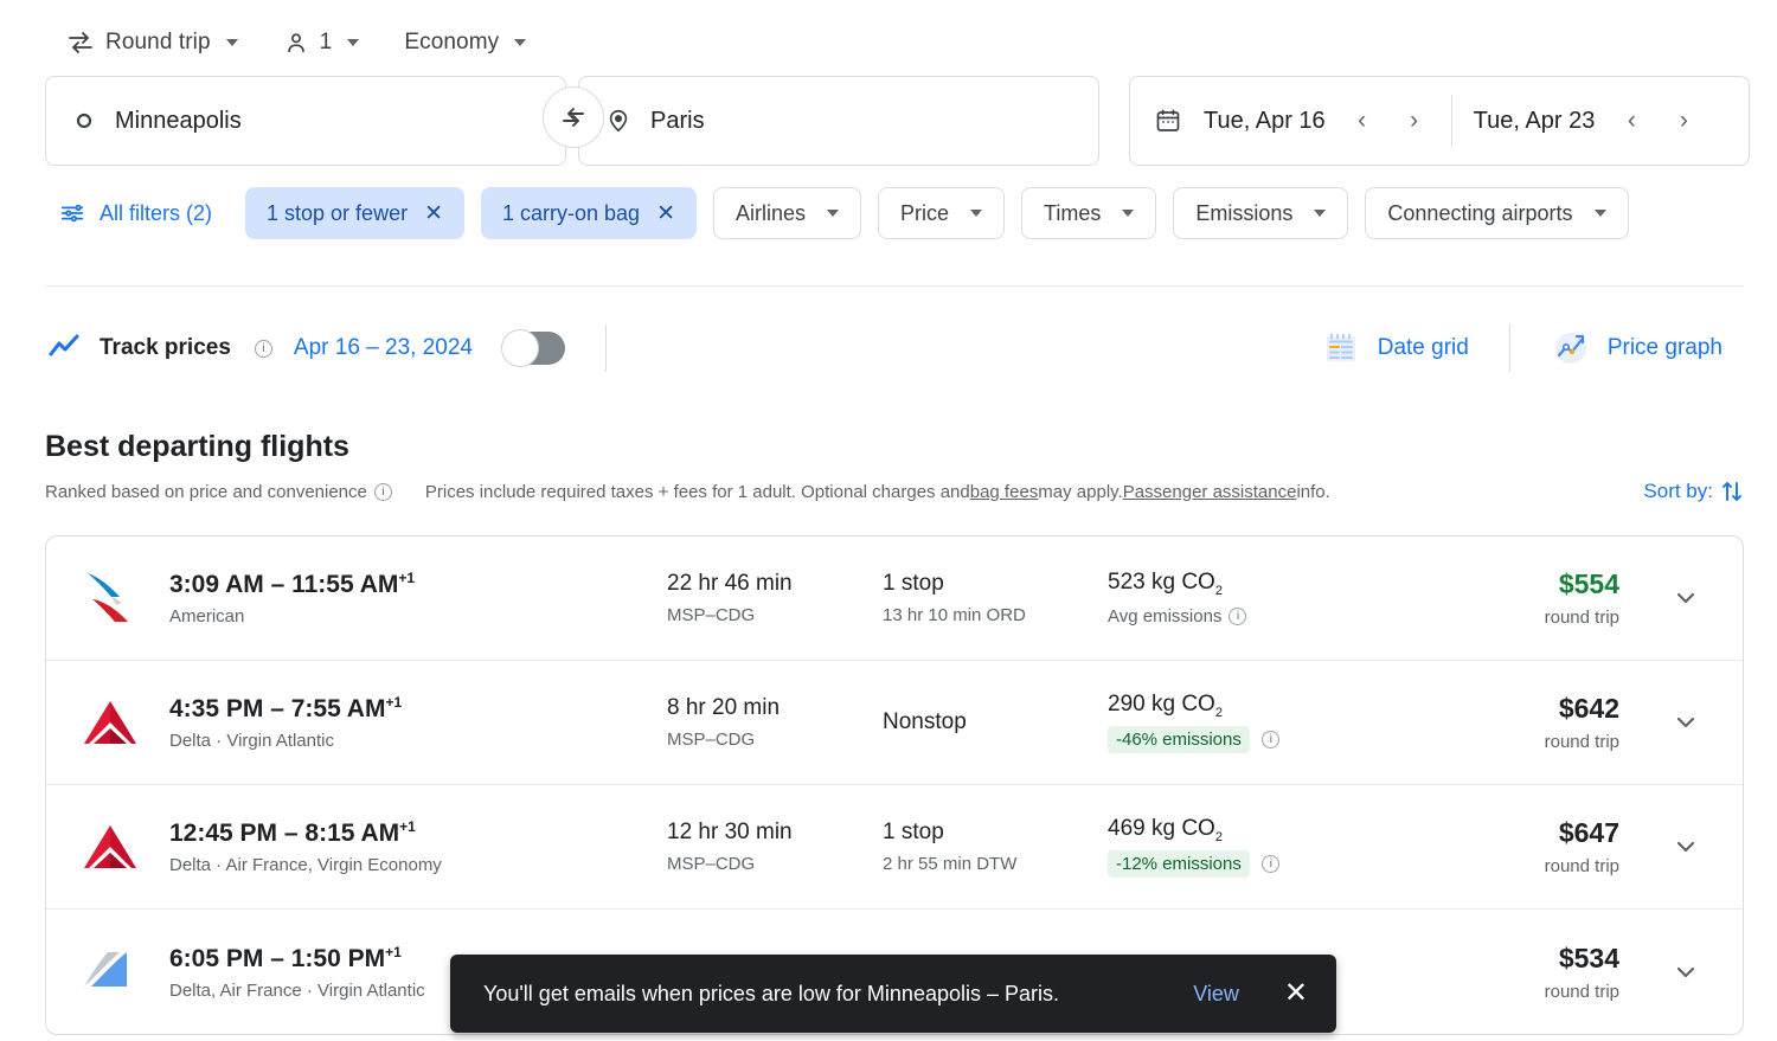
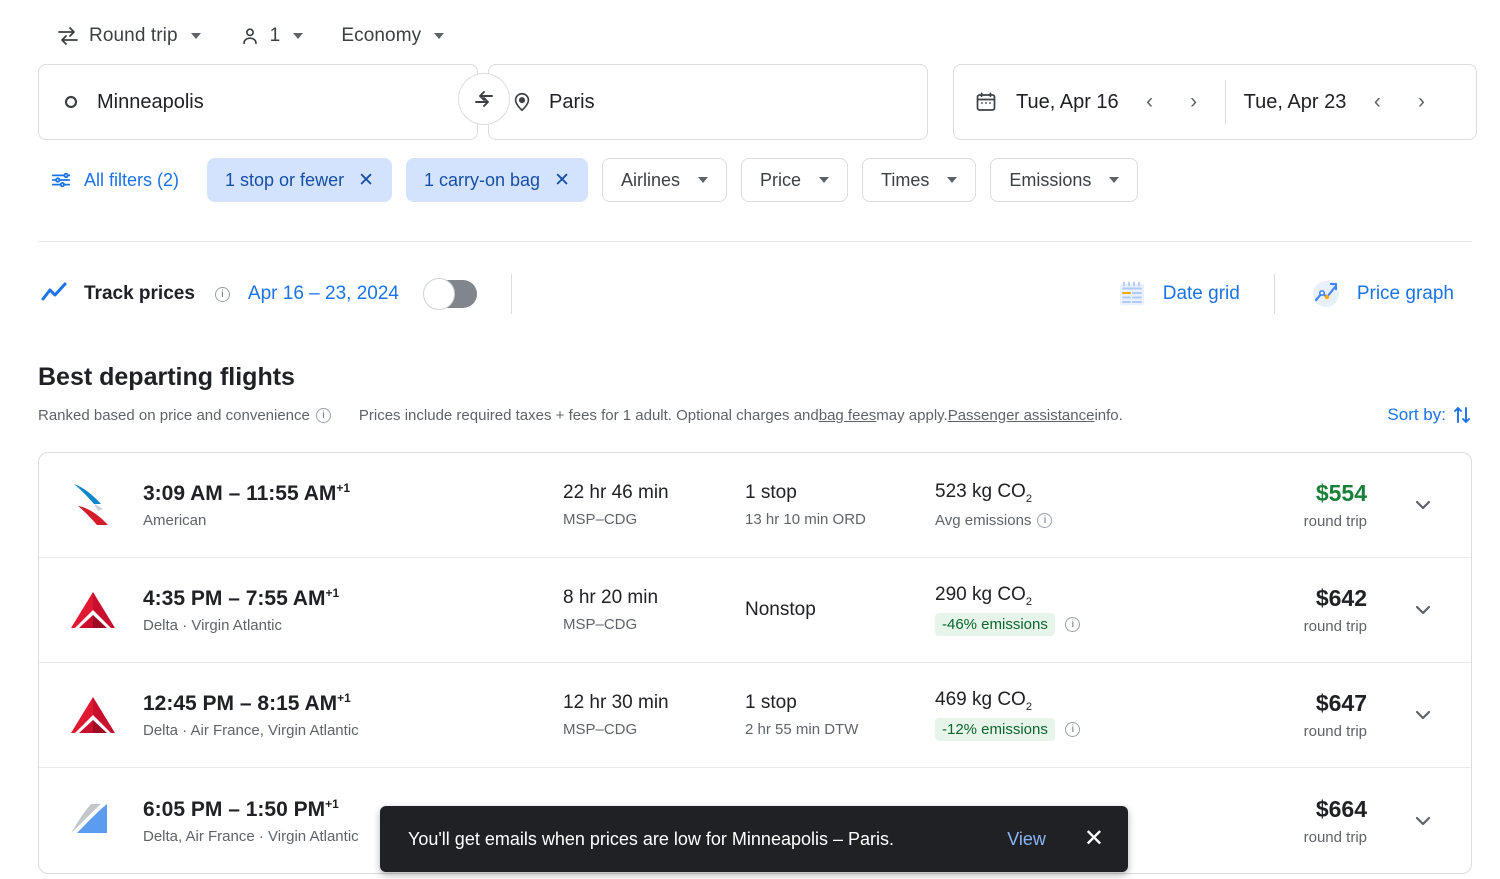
  Round trip
  1
  Economy
  Minneapolis
  Paris
  Tue, Apr 16
  ‹
  ›
  Tue, Apr 23
  ‹
  ›
  All filters (2)
  1 stop or fewer
  ✕
  1 carry-on bag
  ✕
  Airlines
  Price
  Times
  Emissions
- Connecting airports
  Track prices
  i
  Apr 16 – 23, 2024
  Date grid
  Price graph
  Best departing flights
  Ranked based on price and convenience
  i
  Prices include required taxes + fees for 1 adult. Optional charges and
  bag fees
  may apply.
  Passenger assistance
  info.
  Sort by:
  3:09 AM – 11:55 AM+1
  American
  22 hr 46 min
  MSP–CDG
  1 stop
  13 hr 10 min ORD
  523 kg CO2
  Avg emissions i
  $554
  round trip
  4:35 PM – 7:55 AM+1
  Delta · Virgin Atlantic
  8 hr 20 min
  MSP–CDG
  Nonstop
  290 kg CO2
  -46% emissions i
  $642
  round trip
  12:45 PM – 8:15 AM+1
- Delta · Air France, Virgin Economy
+ Delta · Air France, Virgin Atlantic
  12 hr 30 min
  MSP–CDG
  1 stop
  2 hr 55 min DTW
  469 kg CO2
  -12% emissions i
  $647
  round trip
  6:05 PM – 1:50 PM+1
  Delta, Air France · Virgin Atlantic
- $534
+ $664
  round trip
  You'll get emails when prices are low for Minneapolis – Paris.
  View
  ✕
